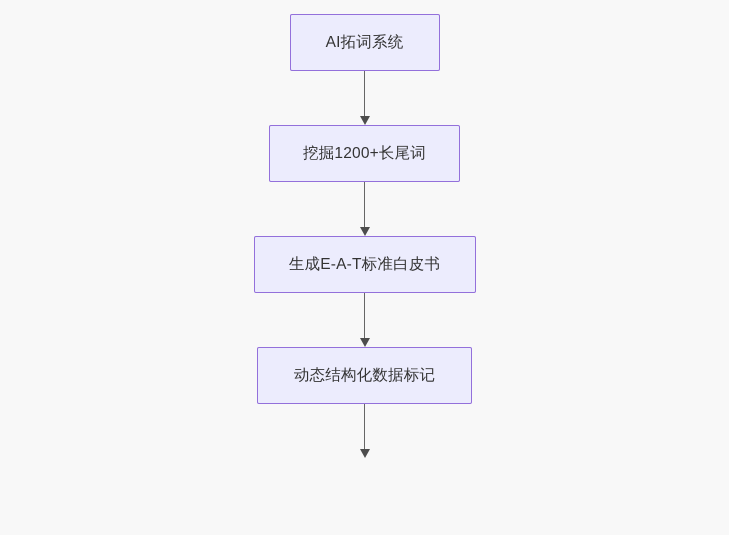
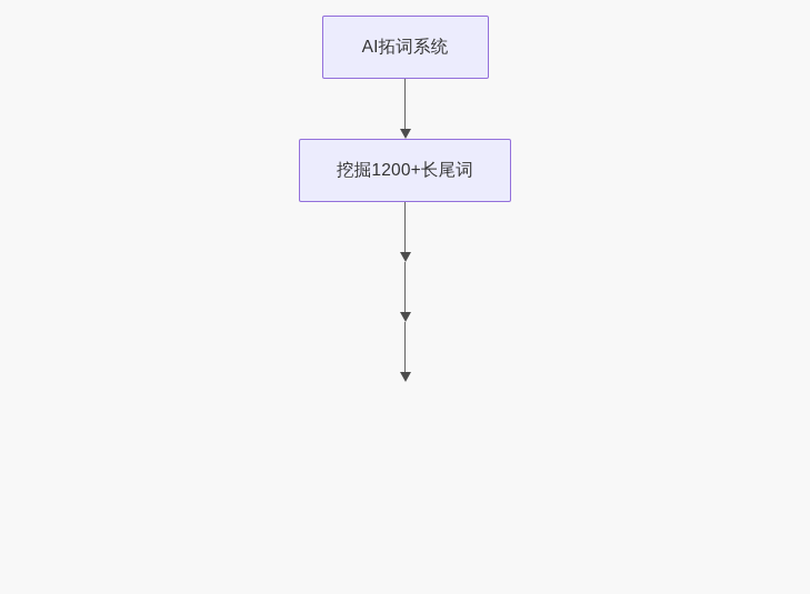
  AI拓词系统
  挖掘1200+长尾词
- 生成E-A-T标准白皮书
- 动态结构化数据标记
